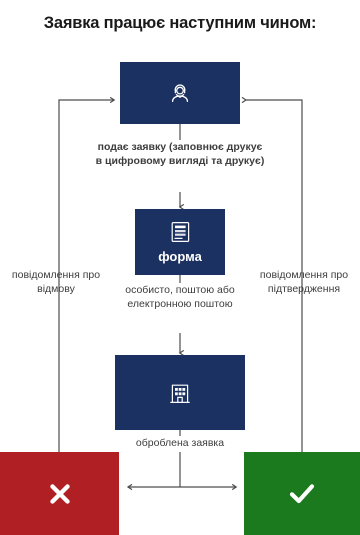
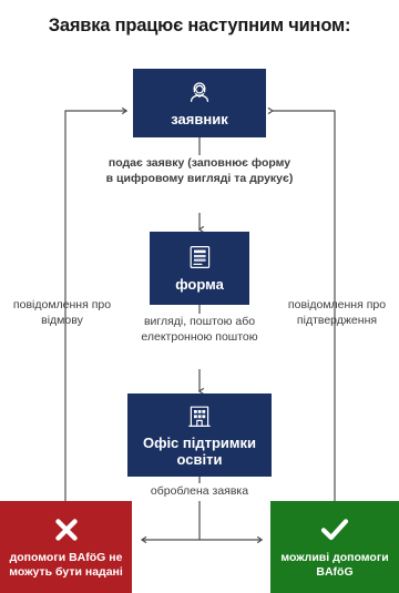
  Заявка працює наступним чином:
+ заявник
  форма
+ Офіс підтримки освіти
+ допомоги BAföG не можуть бути надані
+ можливі допомоги BAföG
- подає заявку (заповнює друкує в цифровому вигляді та друкує)
+ подає заявку (заповнює форму в цифровому вигляді та друкує)
- особисто, поштою або електронною поштою
+ вигляді, поштою або електронною поштою
  оброблена заявка
  повідомлення про відмову
  повідомлення про підтвердження
